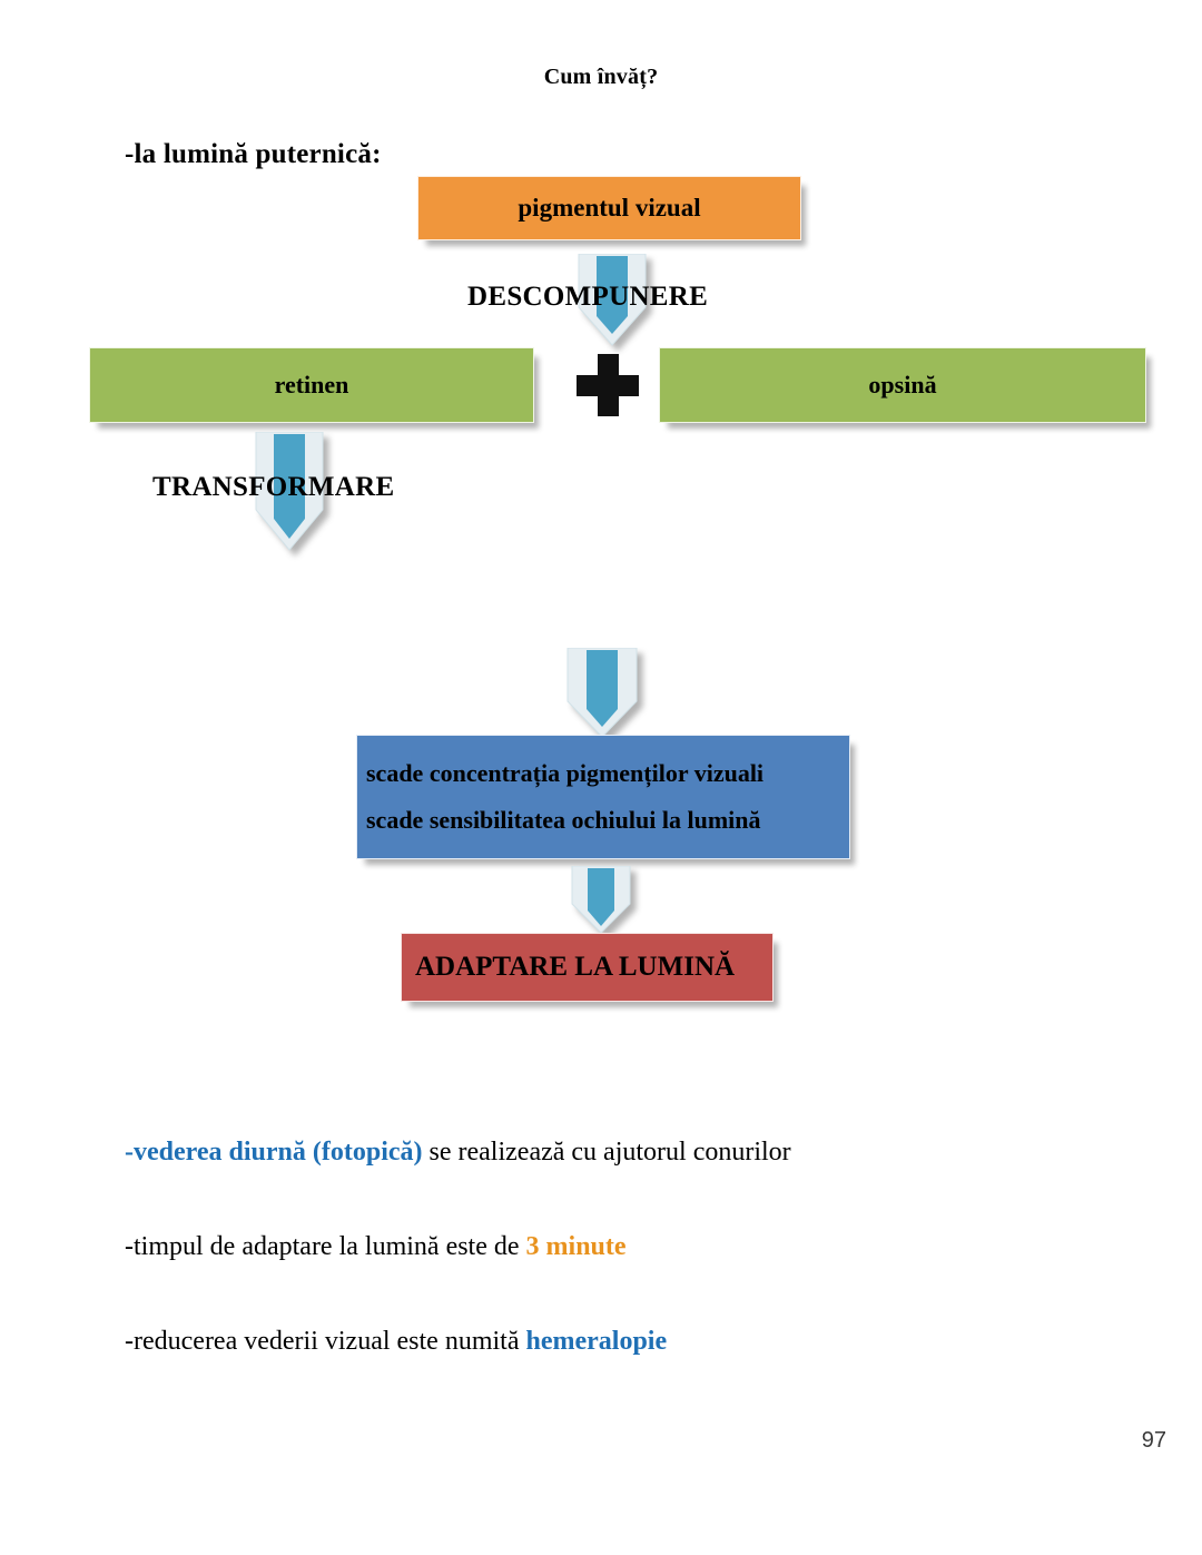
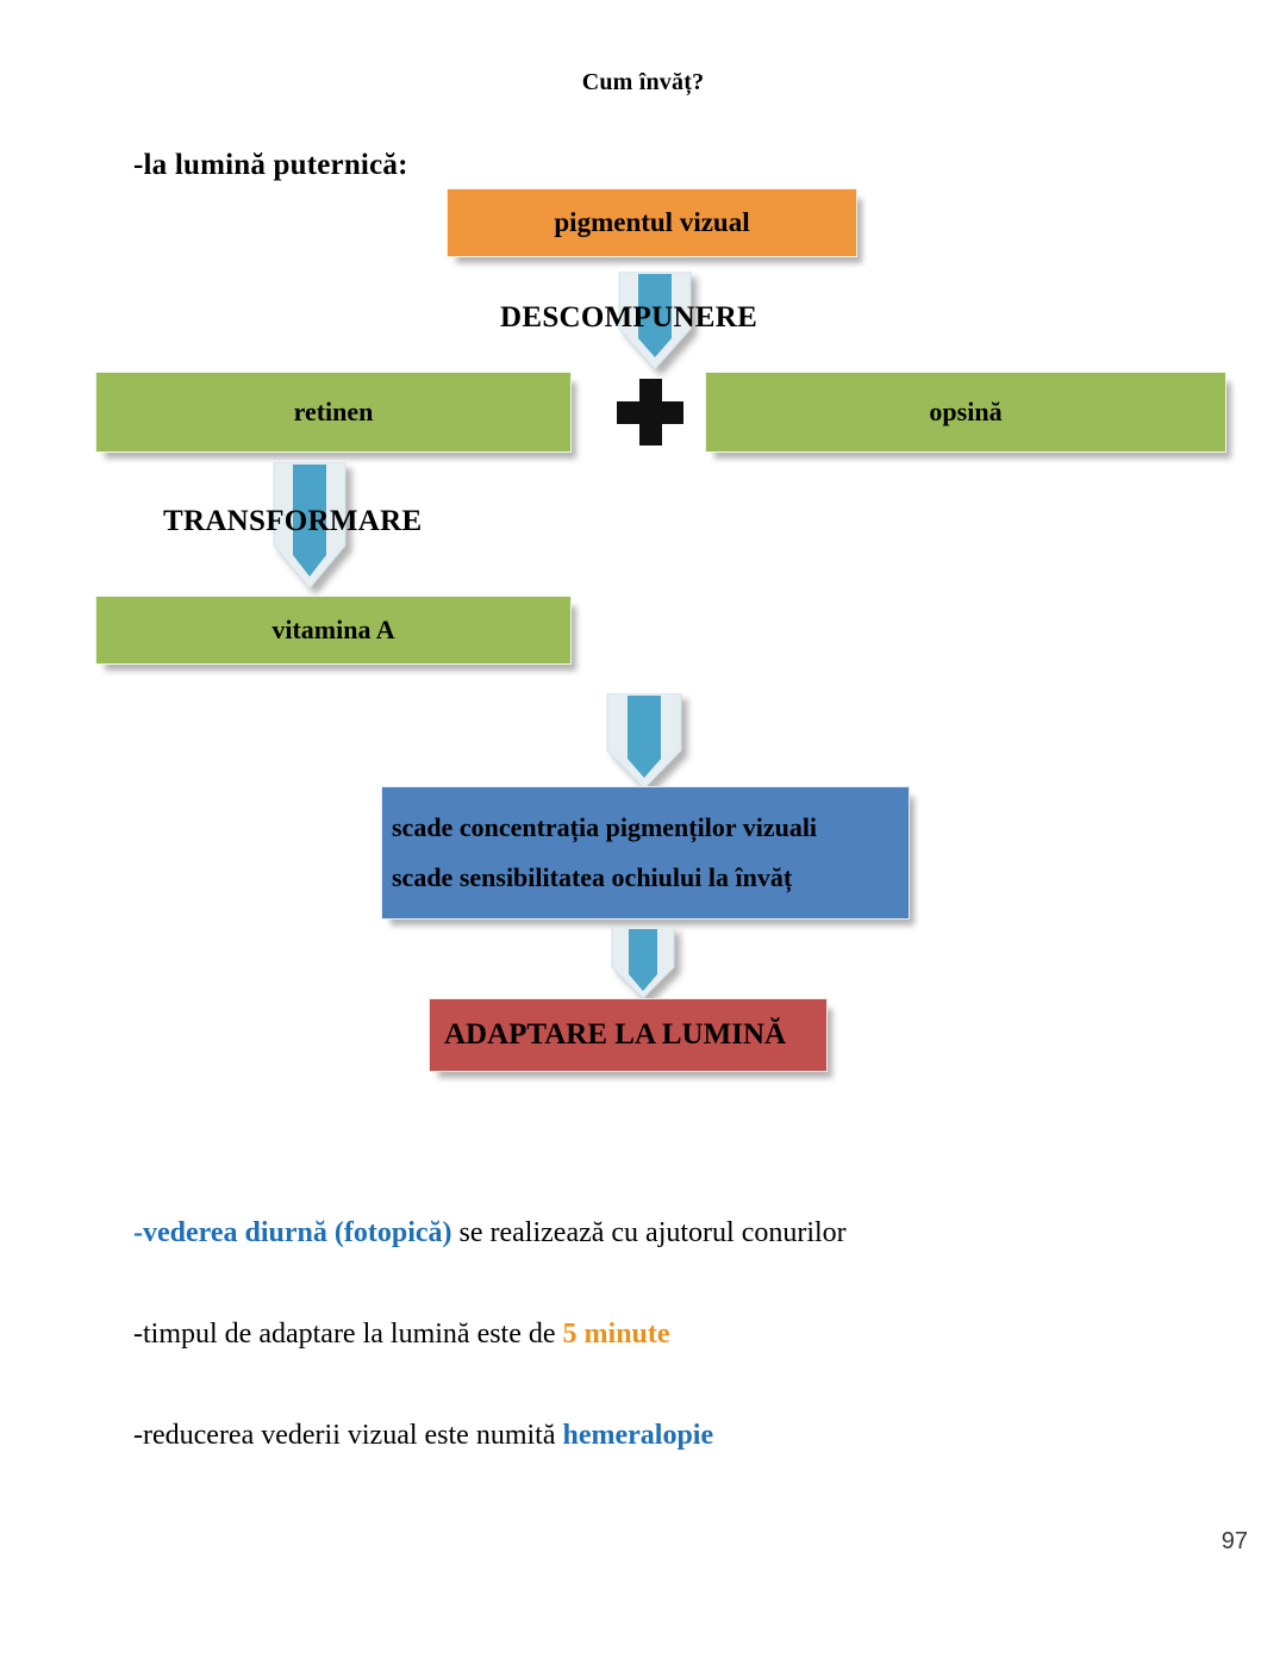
  Cum învăț?
  -la lumină puternică:
  pigmentul vizual
  DESCOMPUNERE
  retinen
  opsină
  TRANSFORMARE
+ vitamina A
  scade concentrația pigmenților vizuali
- scade sensibilitatea ochiului la lumină
+ scade sensibilitatea ochiului la învăț
  ADAPTARE LA LUMINĂ
  -vederea diurnă (fotopică) se realizează cu ajutorul conurilor
- -timpul de adaptare la lumină este de 3 minute
+ -timpul de adaptare la lumină este de 5 minute
  -reducerea vederii vizual este numită hemeralopie
  97
